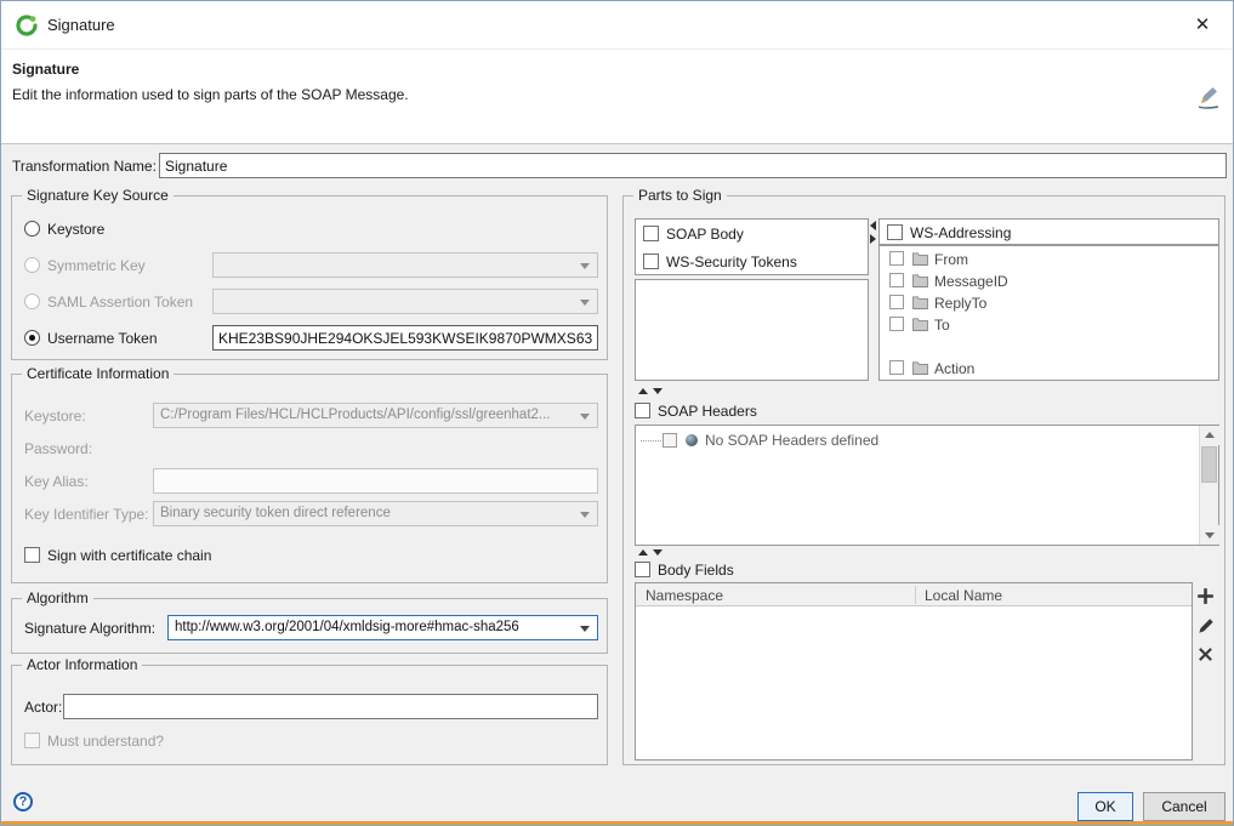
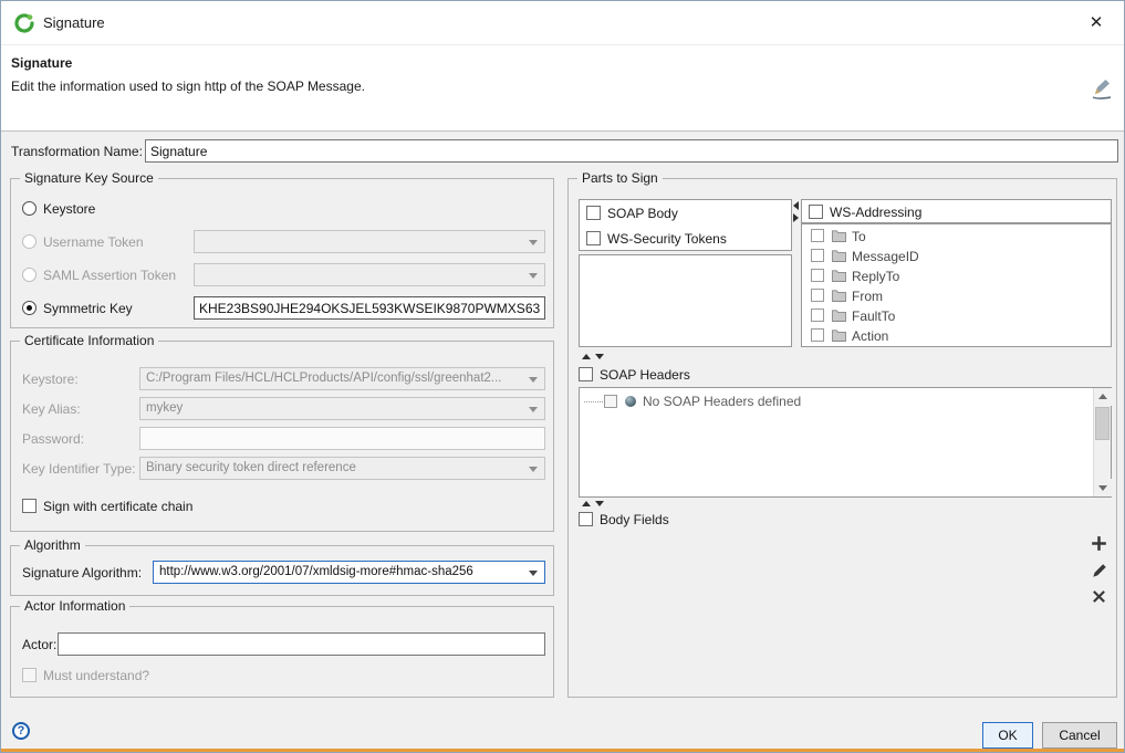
  Signature
  ✕
  Signature
- Edit the information used to sign parts of the SOAP Message.
+ Edit the information used to sign http of the SOAP Message.
  Transformation Name:
  Signature
  Signature Key Source
  Keystore
- Symmetric Key
+ Username Token
  SAML Assertion Token
- Username Token
+ Symmetric Key
  KHE23BS90JHE294OKSJEL593KWSEIK9870PWMXS63
  Certificate Information
  Keystore:
  C:/Program Files/HCL/HCLProducts/API/config/ssl/greenhat2...
- Password:
+ Key Alias:
+ mykey
- Key Alias:
+ Password:
  Key Identifier Type:
  Binary security token direct reference
  Sign with certificate chain
  Algorithm
  Signature Algorithm:
- http://www.w3.org/2001/04/xmldsig-more#hmac-sha256
+ http://www.w3.org/2001/07/xmldsig-more#hmac-sha256
  Actor Information
  Actor:
  Must understand?
  Parts to Sign
  SOAP Body
  WS-Security Tokens
  WS-Addressing
- From
+ To
  MessageID
  ReplyTo
- To
+ From
+ FaultTo
  Action
  SOAP Headers
  No SOAP Headers defined
  Body Fields
- Namespace
- Local Name
  ?
  OK
  Cancel
